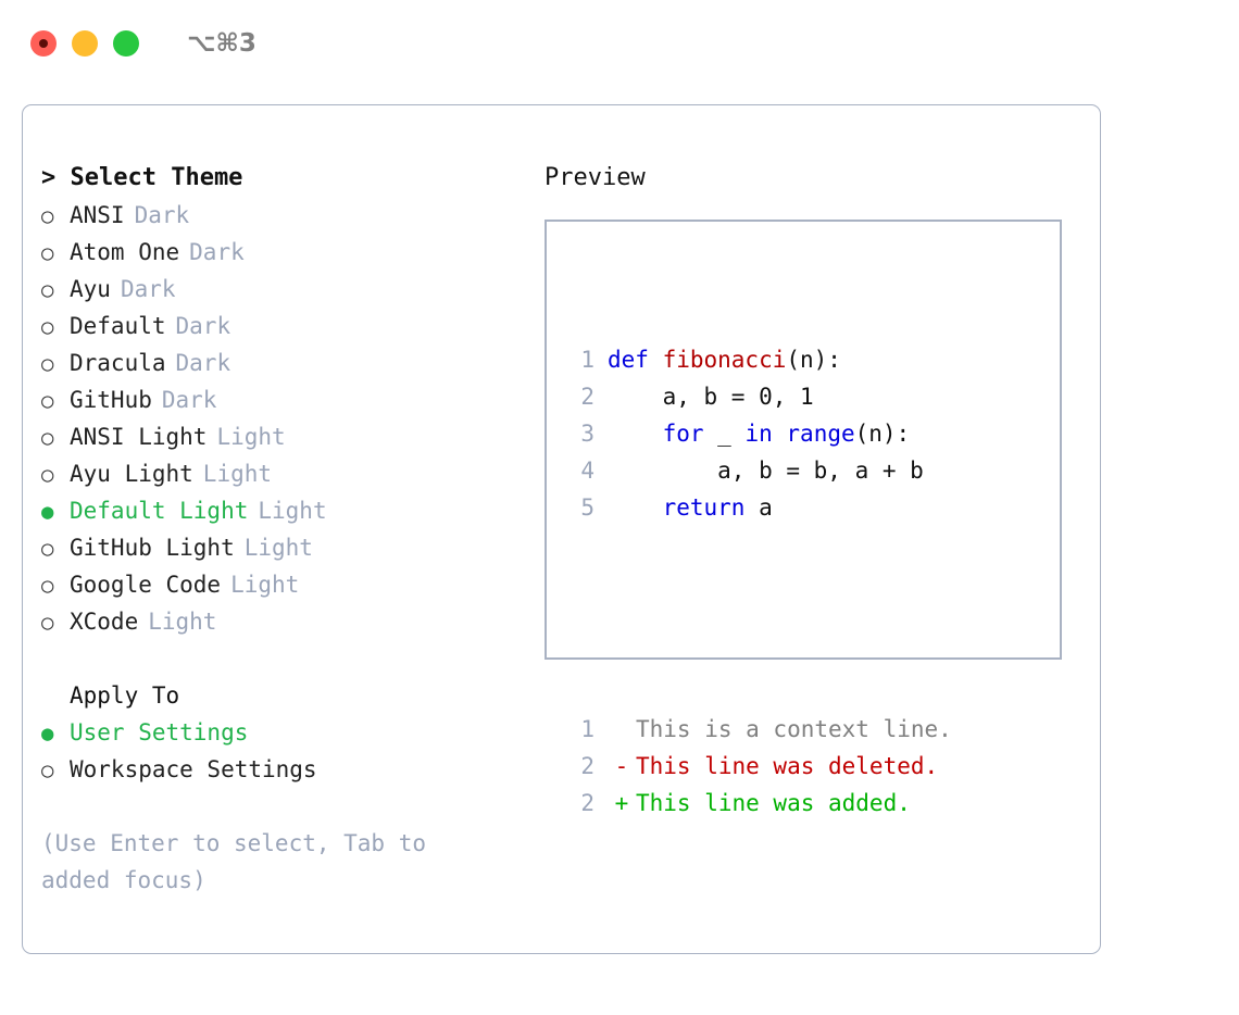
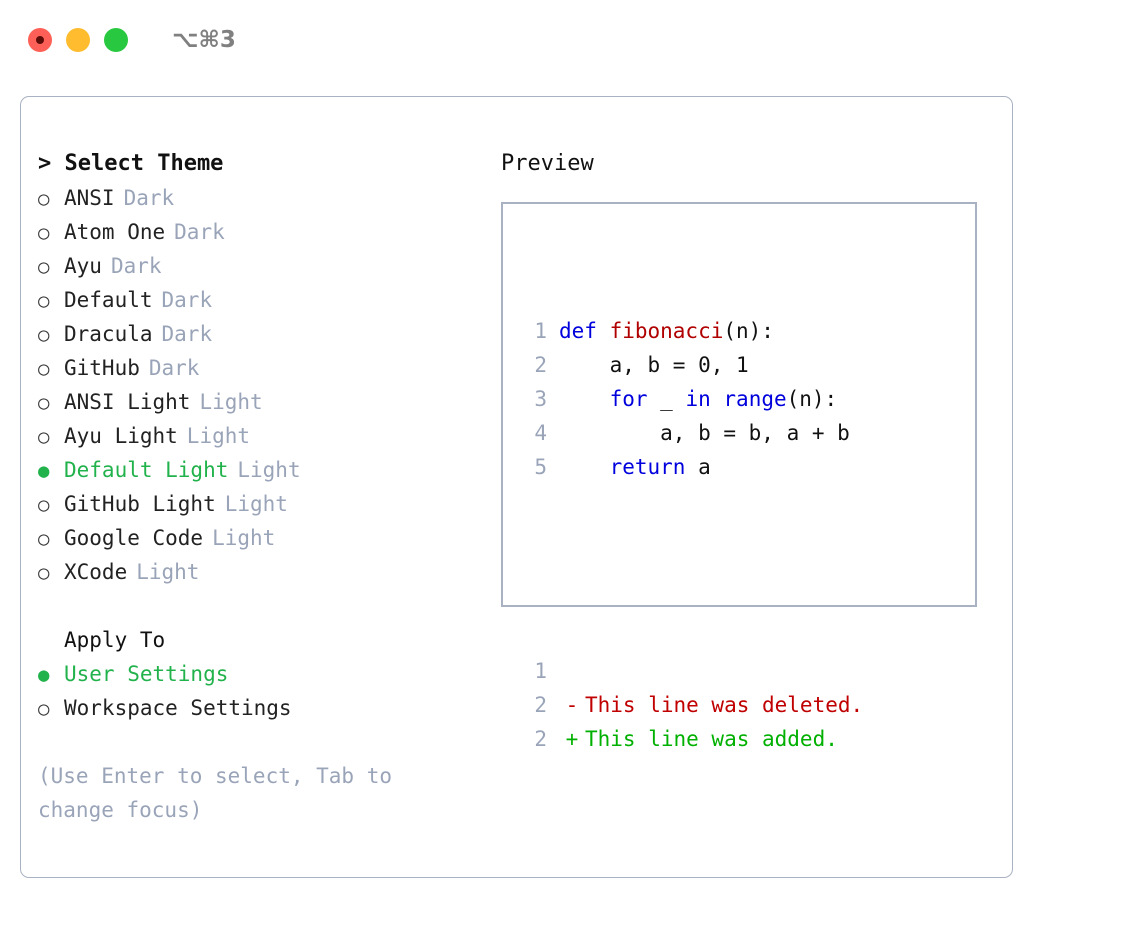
  ⌥⌘3
  > Select Theme
  ○
  ANSI
  Dark
  ○
  Atom One
  Dark
  ○
  Ayu
  Dark
  ○
  Default
  Dark
  ○
  Dracula
  Dark
  ○
  GitHub
  Dark
  ○
  ANSI Light
  Light
  ○
  Ayu Light
  Light
  ●
  Default Light
  Light
  ○
  GitHub Light
  Light
  ○
  Google Code
  Light
  ○
  XCode
  Light
  Apply To
  ●
  User Settings
  ○
  Workspace Settings
- (Use Enter to select, Tab to added focus)
+ (Use Enter to select, Tab to change focus)
  Preview
  1
  def
  fibonacci
  (n):
  2
  a, b = 0, 1
  3
  for
  _
  in
  range
  (n):
  4
  a, b = b, a + b
  5
  return
  a
  1
- This is a context line.
  2
  -
  This line was deleted.
  2
  +
  This line was added.
